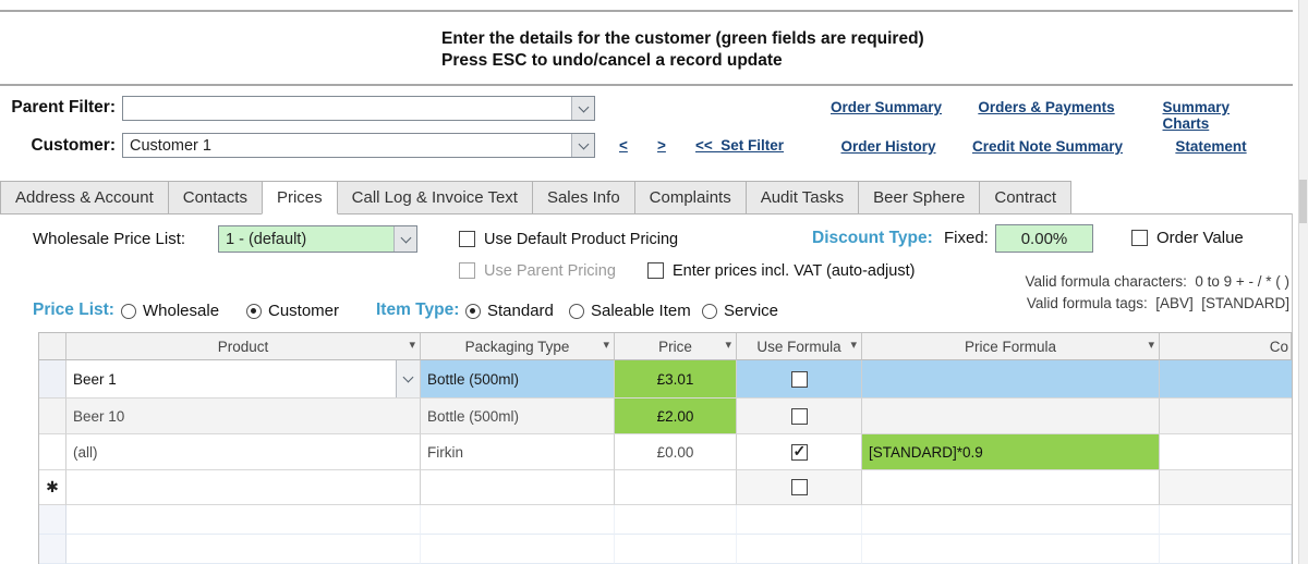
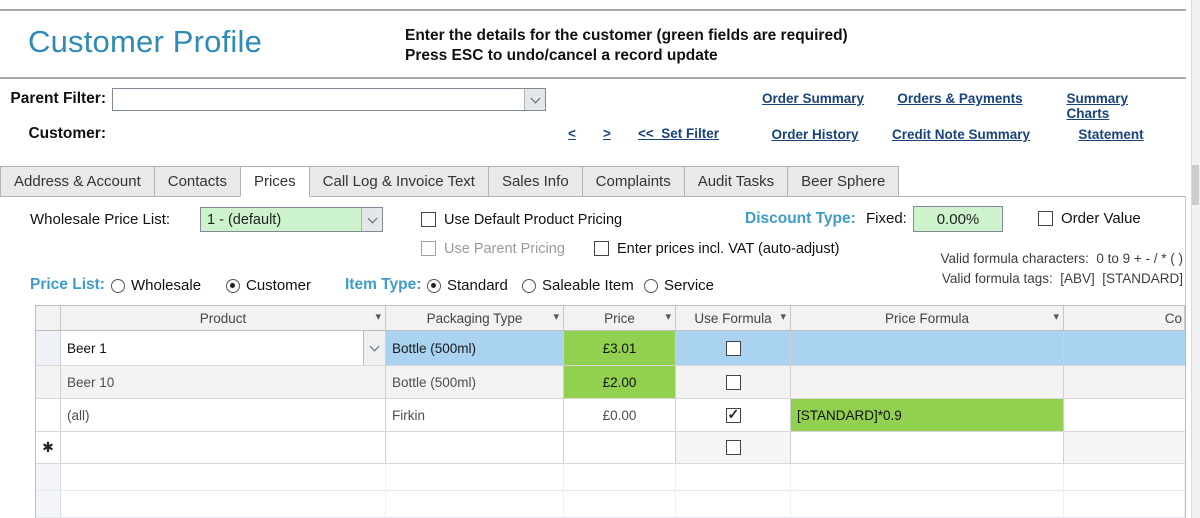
+ Customer Profile
  Enter the details for the customer (green fields are required)
  Press ESC to undo/cancel a record update
  Parent Filter:
  Customer:
- Customer 1
  <
  >
  << Set Filter
  Order Summary
  Orders & Payments
  Summary Charts
  Order History
  Credit Note Summary
  Statement
  Address & Account
  Contacts
  Prices
  Call Log & Invoice Text
  Sales Info
  Complaints
  Audit Tasks
  Beer Sphere
- Contract
  Wholesale Price List:
  1 - (default)
  Use Default Product Pricing
  Use Parent Pricing
  Enter prices incl. VAT (auto-adjust)
  Discount Type:
  Fixed:
  0.00%
  Order Value
  Valid formula characters: 0 to 9 + - / * ( )
  Valid formula tags: [ABV] [STANDARD]
  Price List:
  Wholesale
  Customer
  Item Type:
  Standard
  Saleable Item
  Service
  Product
  ▾
  Packaging Type
  ▾
  Price
  ▾
  Use Formula
  ▾
  Price Formula
  ▾
  Co
  Beer 1
  Bottle (500ml)
  £3.01
  Beer 10
  Bottle (500ml)
  £2.00
  (all)
  Firkin
  £0.00
  [STANDARD]*0.9
  ✱
